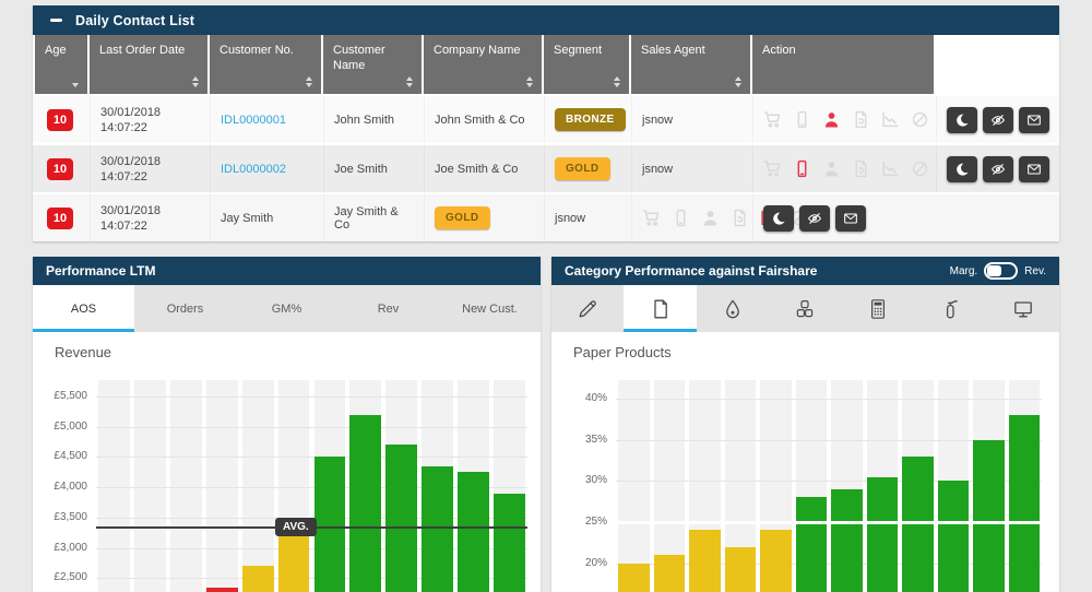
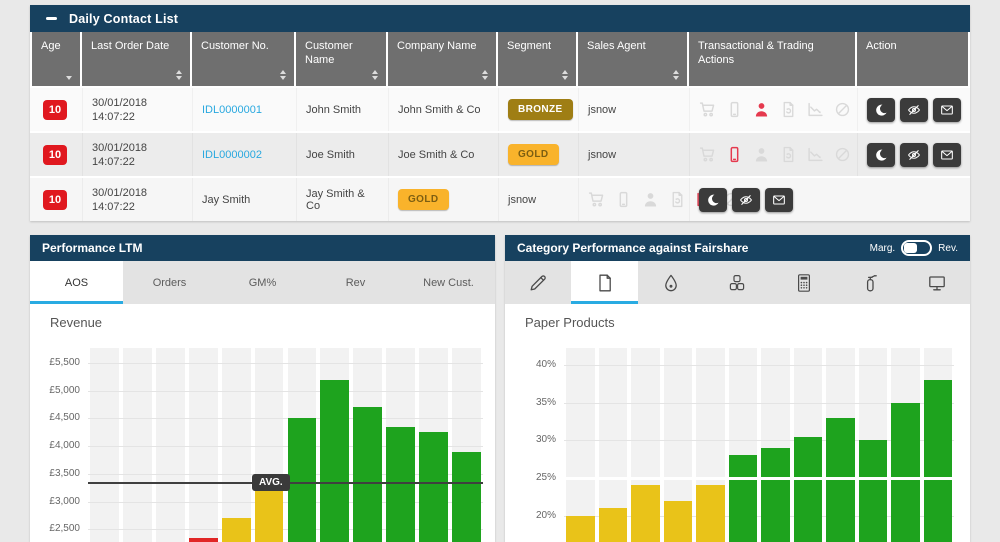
  Daily Contact List
  Age
  Last Order Date
  Customer No.
  Customer Name
  Company Name
  Segment
  Sales Agent
+ Transactional & Trading Actions
  Action
  10
  30/01/2018
  14:07:22
  IDL0000001
  John Smith
  John Smith & Co
  BRONZE
  jsnow
  10
  30/01/2018
  14:07:22
  IDL0000002
  Joe Smith
  Joe Smith & Co
  GOLD
  jsnow
  10
  30/01/2018
  14:07:22
  Jay Smith
  Jay Smith & Co
  GOLD
  jsnow
  Performance LTM
  AOS
  Orders
  GM%
  Rev
  New Cust.
  Revenue
  £5,500
  £5,000
  £4,500
  £4,000
  £3,500
  £3,000
  £2,500
  AVG.
  Category Performance against Fairshare
  Marg.
  Rev.
  Paper Products
  40%
  35%
  30%
  25%
  20%
